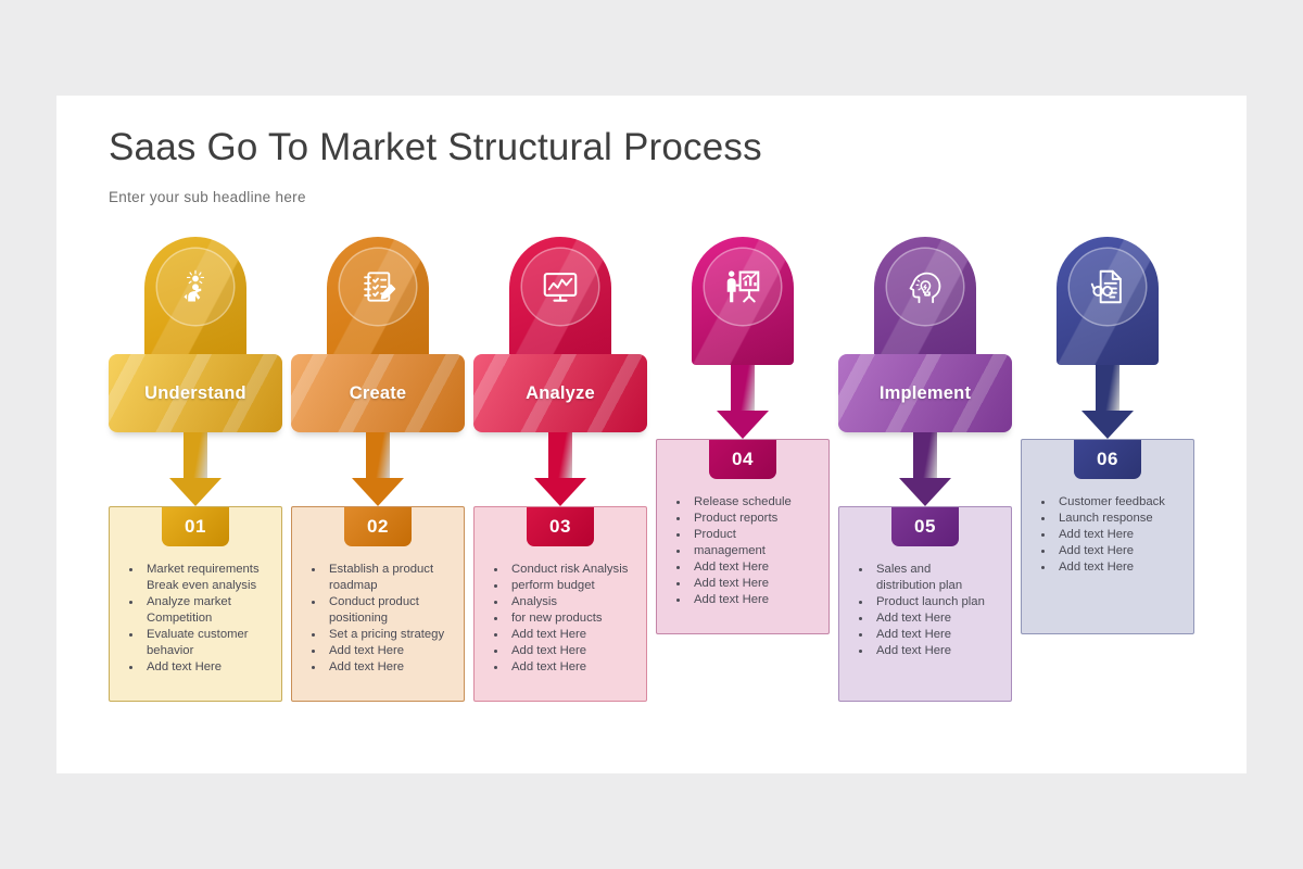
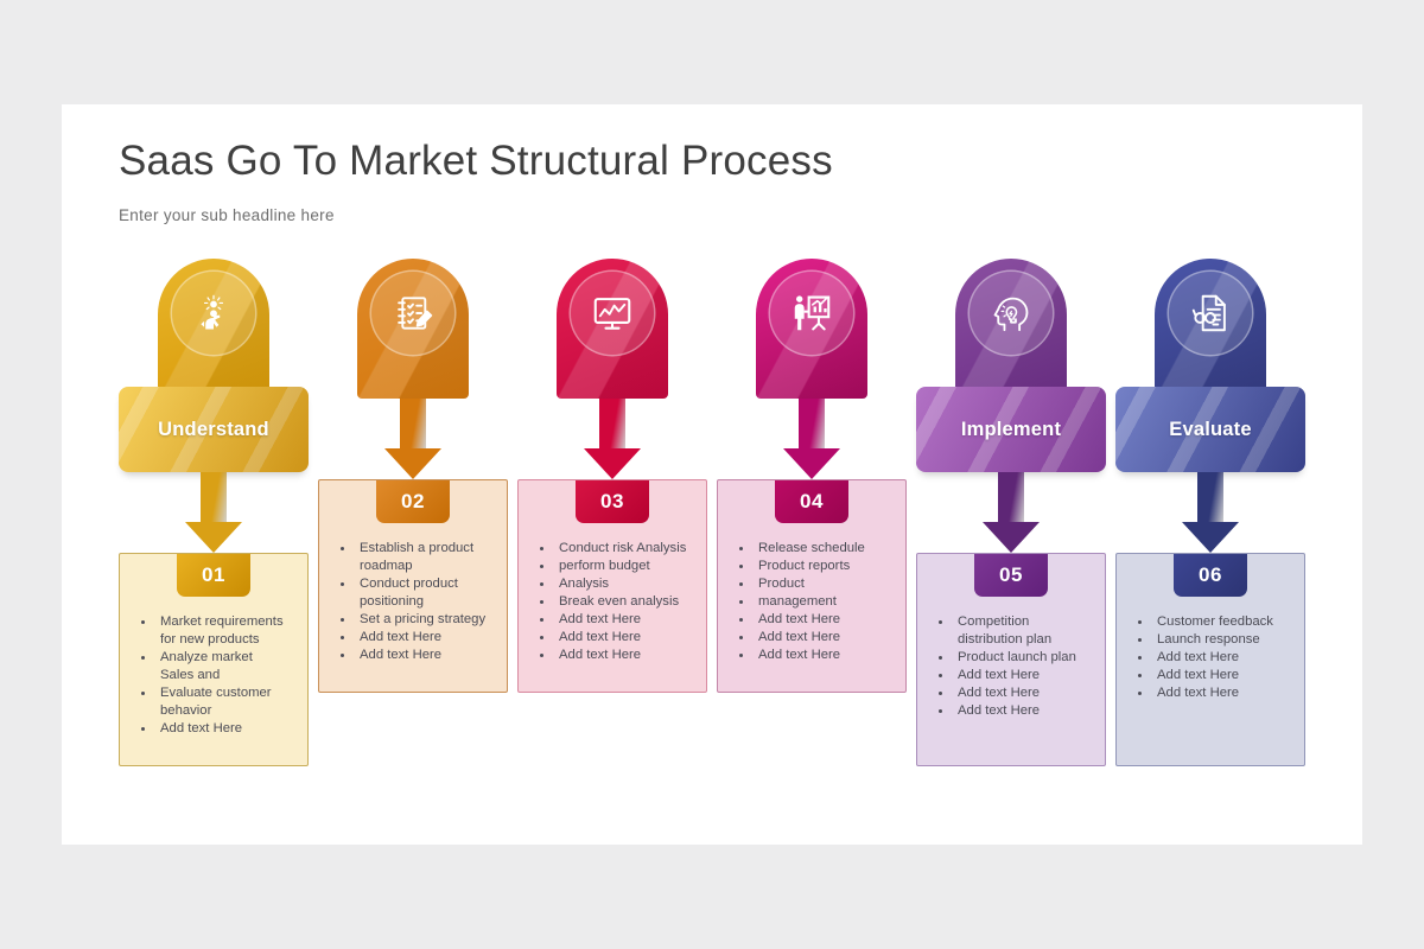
  Saas Go To Market Structural Process
  Enter your sub headline here
  Understand
  01
  Market requirements
- Break even analysis
+ for new products
  Analyze market
- Competition
+ Sales and
  Evaluate customer
  behavior
  Add text Here
- Create
  02
  Establish a product
  roadmap
  Conduct product
  positioning
  Set a pricing strategy
  Add text Here
  Add text Here
- Analyze
  03
  Conduct risk Analysis
  perform budget
  Analysis
- for new products
+ Break even analysis
  Add text Here
  Add text Here
  Add text Here
  04
  Release schedule
  Product reports
  Product
  management
  Add text Here
  Add text Here
  Add text Here
  Implement
  05
- Sales and
+ Competition
  distribution plan
  Product launch plan
  Add text Here
  Add text Here
  Add text Here
+ Evaluate
  06
  Customer feedback
  Launch response
  Add text Here
  Add text Here
  Add text Here
